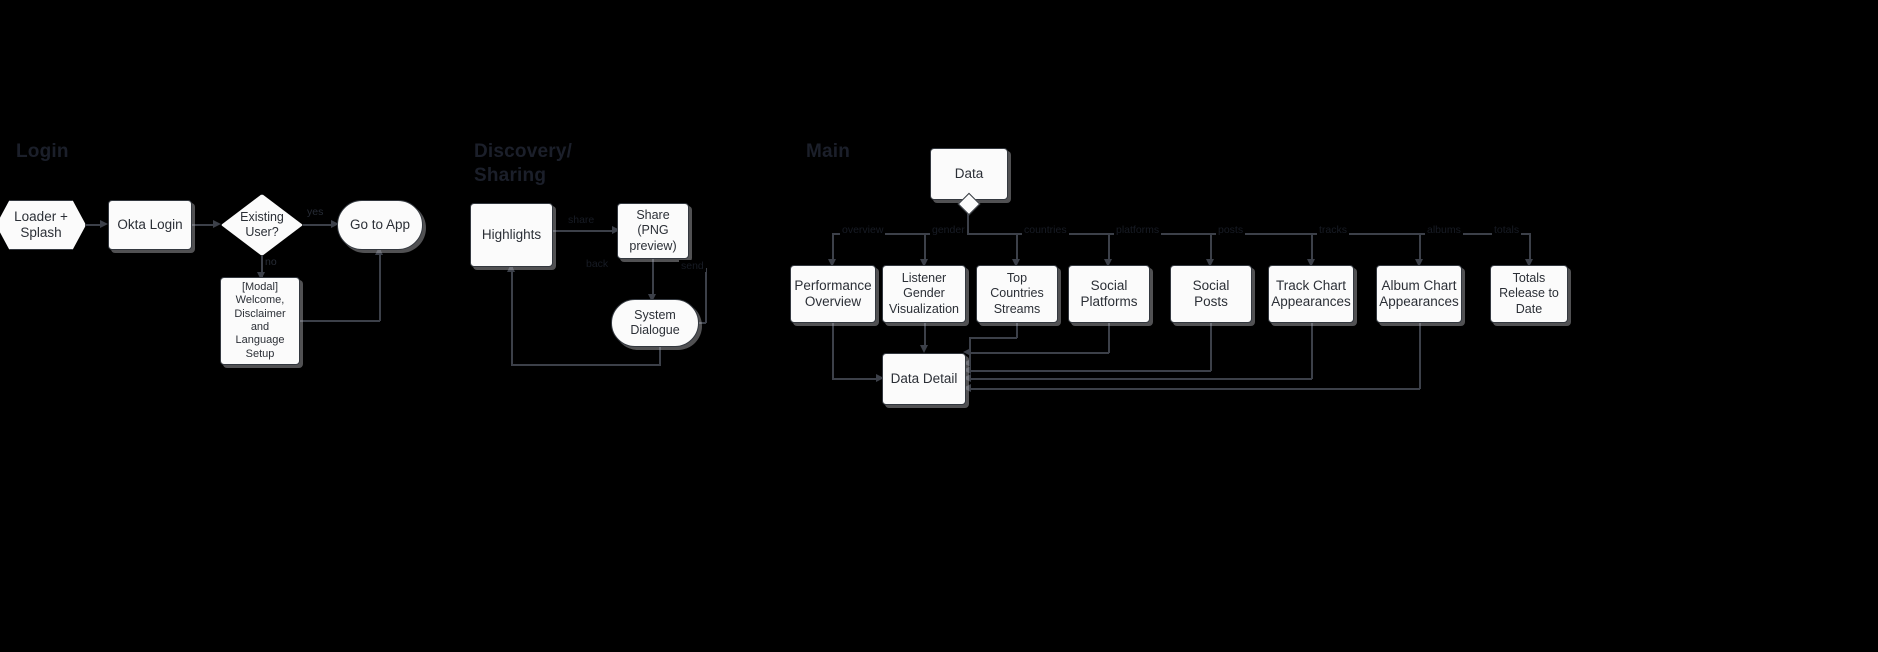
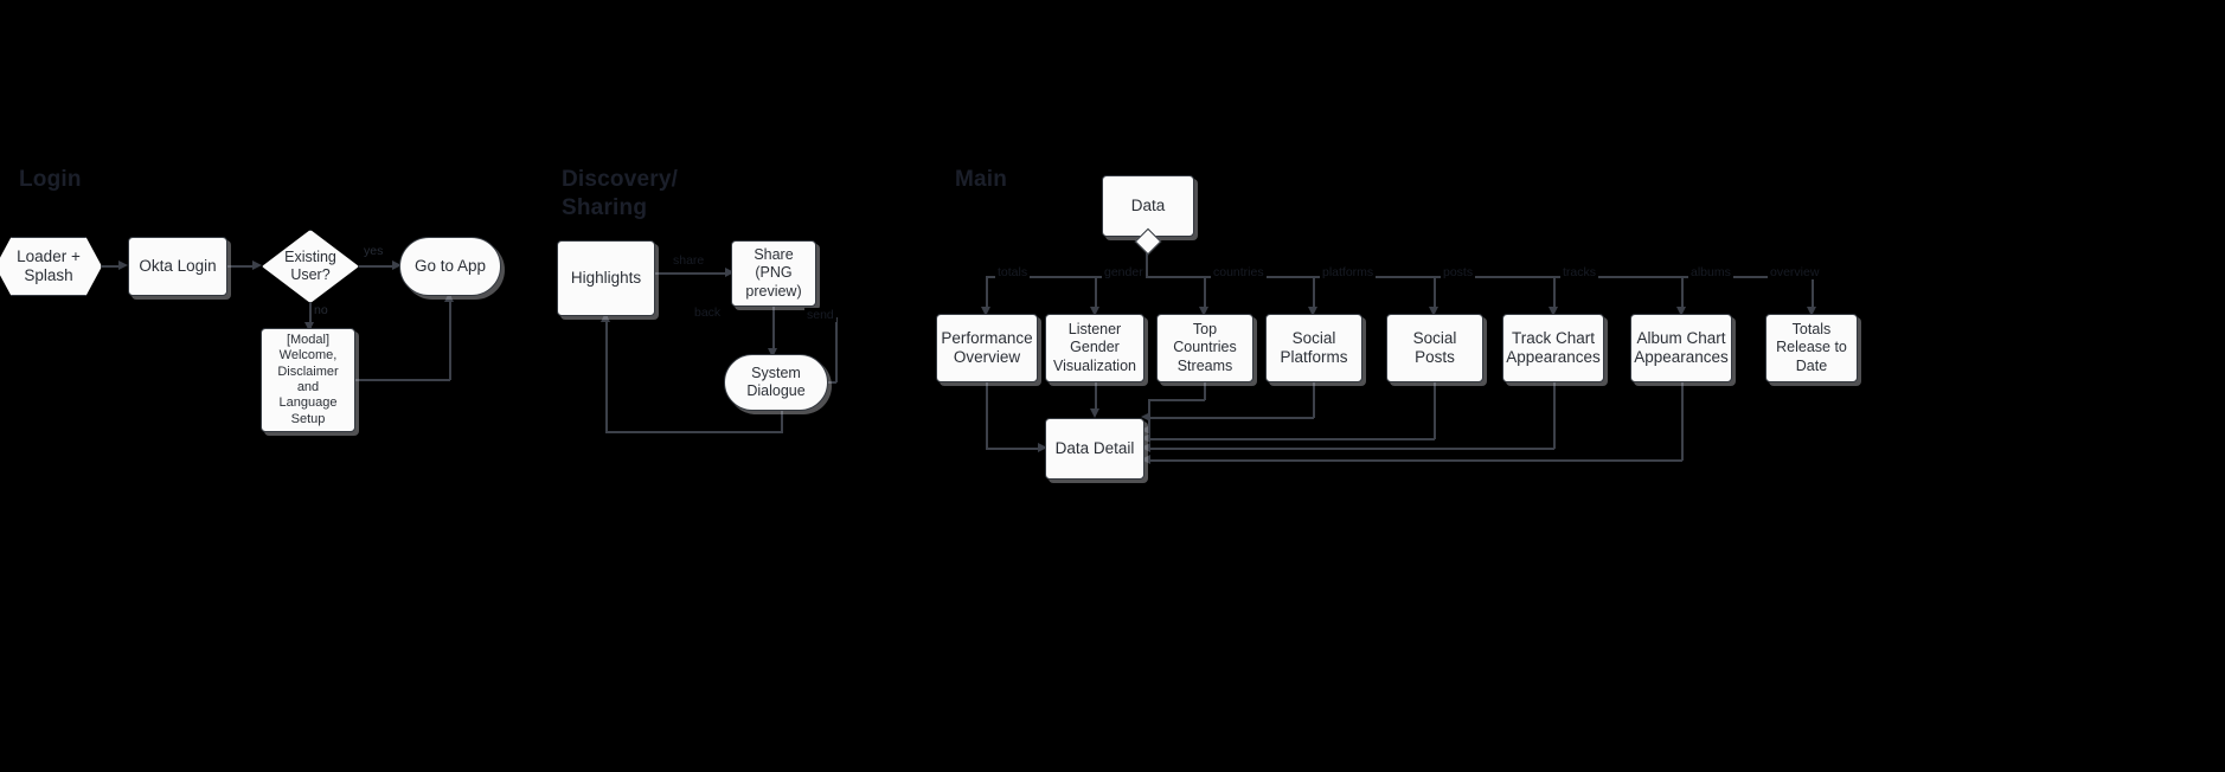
  Login
  Loader +
  Splash
  Okta Login
  Existing
  User?
  yes
  Go to App
  no
  [Modal]
  Welcome,
  Disclaimer
  and
  Language
  Setup
  Discovery/
  Sharing
  Highlights
  share
  Share
  (PNG
  preview)
  send
  System
  Dialogue
  back
  Main
  Data
- overview
+ totals
  Performance
  Overview
  gender
  Listener
  Gender
  Visualization
  countries
  Top
  Countries
  Streams
  platforms
  Social
  Platforms
  posts
  Social Posts
  tracks
  Track Chart
  Appearances
  albums
  Album Chart
  Appearances
- totals
+ overview
  Totals
  Release to
  Date
  Data Detail
